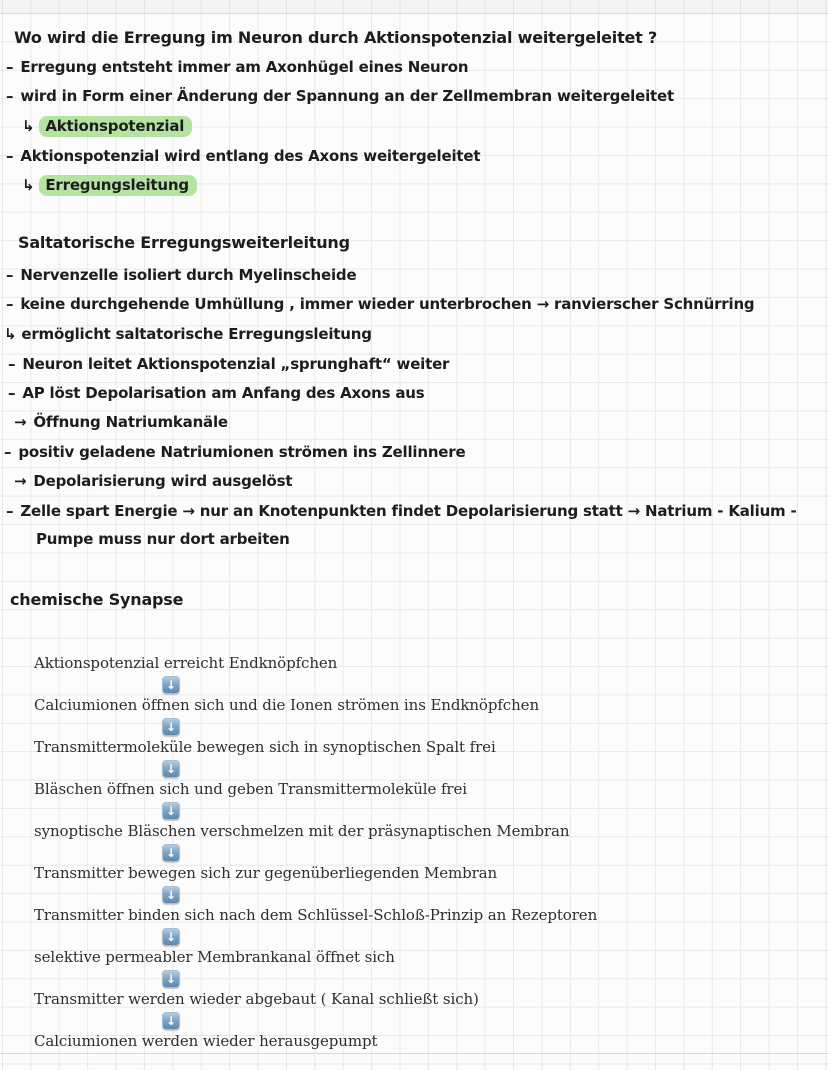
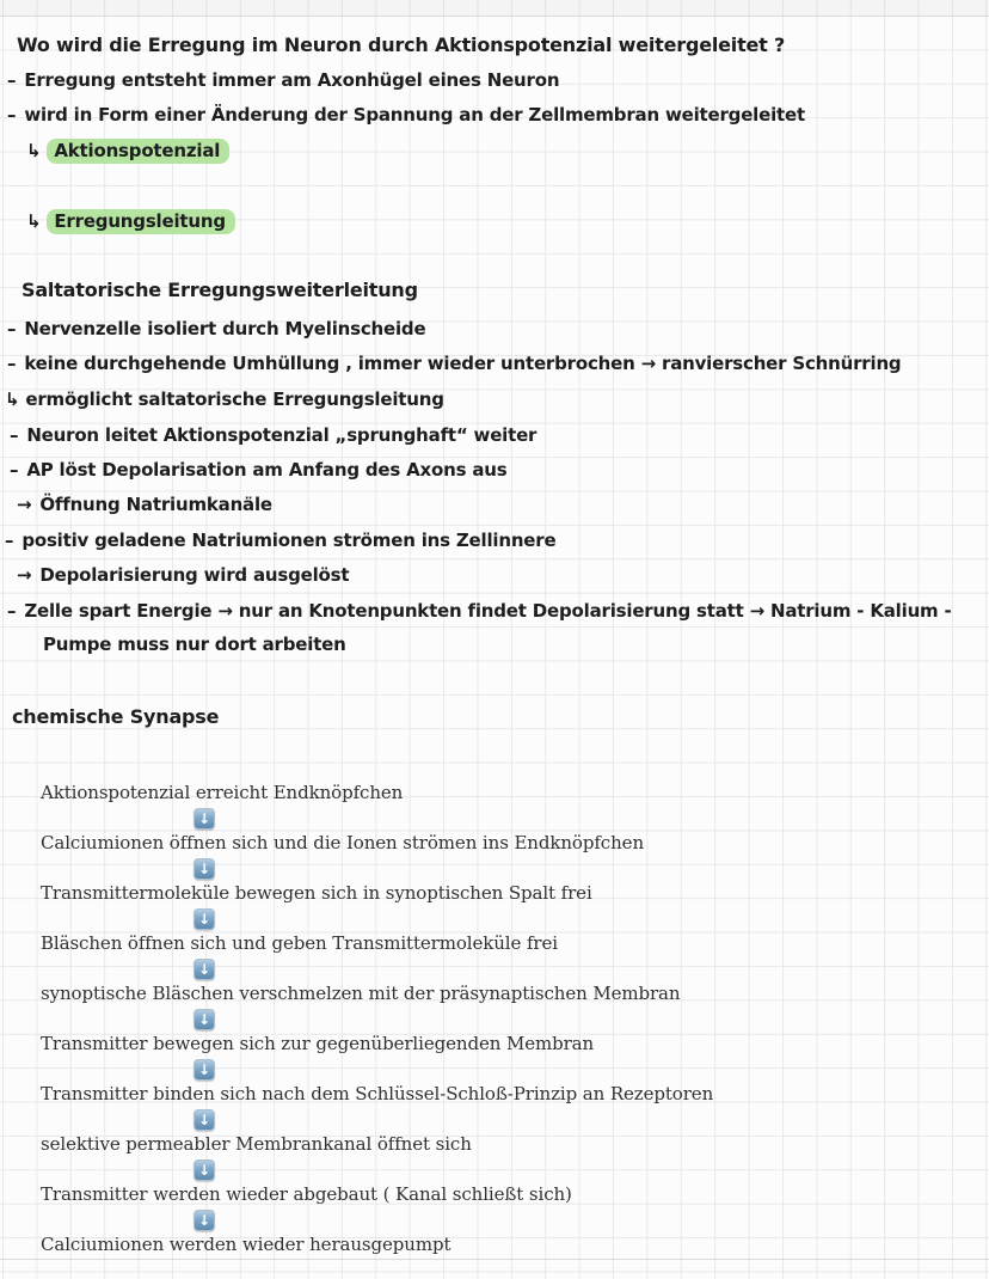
  Wo wird die Erregung im Neuron durch Aktionspotenzial weitergeleitet ?
  – Erregung entsteht immer am Axonhügel eines Neuron
  – wird in Form einer Änderung der Spannung an der Zellmembran weitergeleitet
  ↳ Aktionspotenzial
- – Aktionspotenzial wird entlang des Axons weitergeleitet
  ↳ Erregungsleitung
  Saltatorische Erregungsweiterleitung
  – Nervenzelle isoliert durch Myelinscheide
  – keine durchgehende Umhüllung , immer wieder unterbrochen → ranvierscher Schnürring
  ↳ ermöglicht saltatorische Erregungsleitung
  – Neuron leitet Aktionspotenzial „sprunghaft“ weiter
  – AP löst Depolarisation am Anfang des Axons aus
  → Öffnung Natriumkanäle
  – positiv geladene Natriumionen strömen ins Zellinnere
  → Depolarisierung wird ausgelöst
  – Zelle spart Energie → nur an Knotenpunkten findet Depolarisierung statt → Natrium - Kalium -
  Pumpe muss nur dort arbeiten
  chemische Synapse
  Aktionspotenzial erreicht Endknöpfchen
  ↓
  Calciumionen öffnen sich und die Ionen strömen ins Endknöpfchen
  ↓
  Transmittermoleküle bewegen sich in synoptischen Spalt frei
  ↓
  Bläschen öffnen sich und geben Transmittermoleküle frei
  ↓
  synoptische Bläschen verschmelzen mit der präsynaptischen Membran
  ↓
  Transmitter bewegen sich zur gegenüberliegenden Membran
  ↓
  Transmitter binden sich nach dem Schlüssel-Schloß-Prinzip an Rezeptoren
  ↓
  selektive permeabler Membrankanal öffnet sich
  ↓
  Transmitter werden wieder abgebaut ( Kanal schließt sich)
  ↓
  Calciumionen werden wieder herausgepumpt
